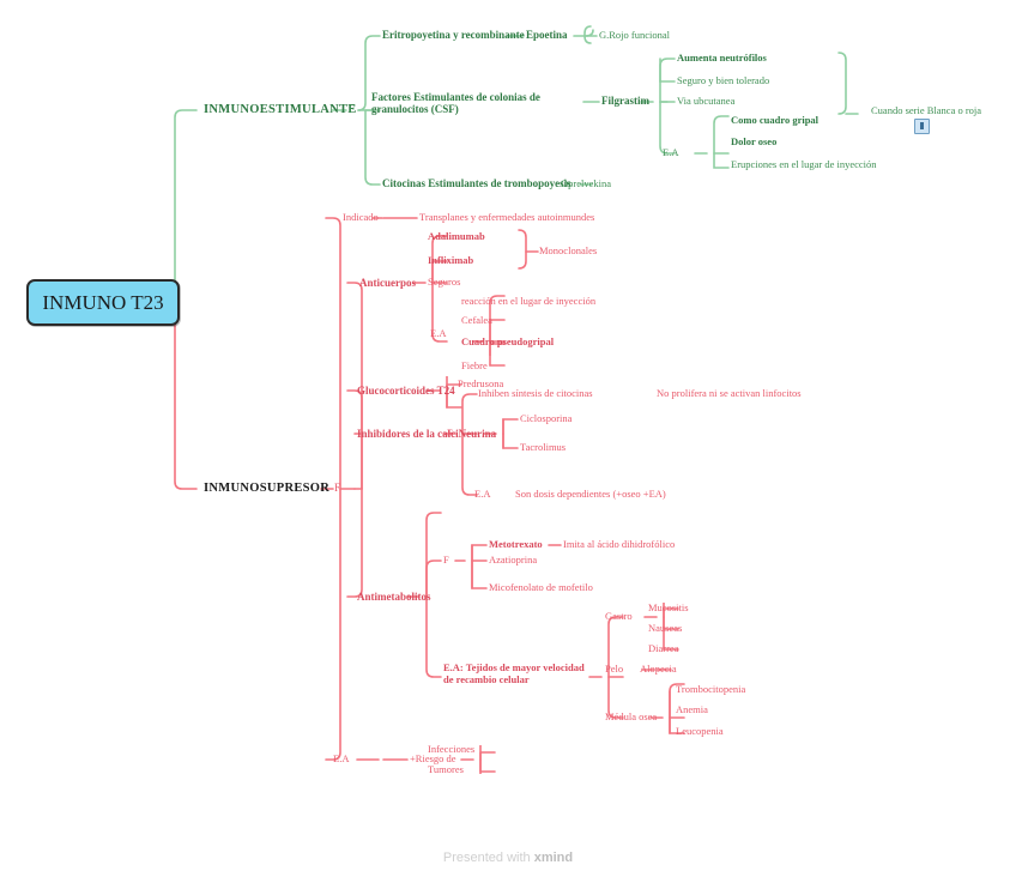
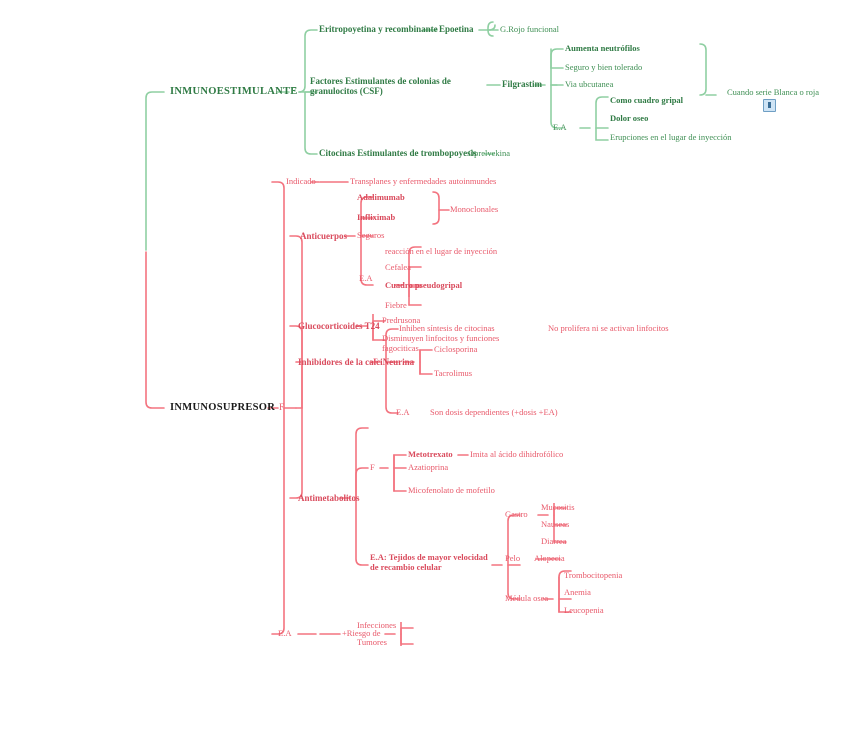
- INMUNO T23
  INMUNOESTIMULANTE
  F
  Eritropoyetina y recombinante
  Epoetina
  G.Rojo funcional
  Factores Estimulantes de colonias de granulocitos (CSF)
  Filgrastim
  Aumenta neutrófilos
  Seguro y bien tolerado
  Via ubcutanea
  E.A
  Como cuadro gripal
  Dolor oseo
  Erupciones en el lugar de inyección
  Cuando serie Blanca o roja
  Citocinas Estimulantes de trombopoyesis
  Oprelvekina
  INMUNOSUPRESOR
  F
  Indicado
  Transplanes y enfermedades autoinmundes
  Anticuerpos
  Adalimumab
  Infliximab
  Seguros
  Monoclonales
  E.A
  reacción en el lugar de inyección
  Cefalea
  Cuadro pseudogripal
  Fiebre
  Glucocorticoides T24
  Predrusona
+ Disminuyen linfocitos y funciones fagociticas
  Inhibidores de la calciNeurina
  Inhiben síntesis de citocinas
  No prolifera ni se activan linfocitos
  F
  Ciclosporina
  Tacrolimus
  E.A
- Son dosis dependientes (+oseo +EA)
+ Son dosis dependientes (+dosis +EA)
  Antimetabolitos
  F
  Metotrexato
  Imita al ácido dihidrofólico
  Azatioprina
  Micofenolato de mofetilo
  E.A: Tejidos de mayor velocidad de recambio celular
  Gastro
  Mucositis
  Nauseas
  Diarrea
  Pelo
  Alopecia
  Médula osea
  Trombocitopenia
  Anemia
  Leucopenia
  E.A
  +Riesgo de
  Infecciones
  Tumores
- Presented with xmind
